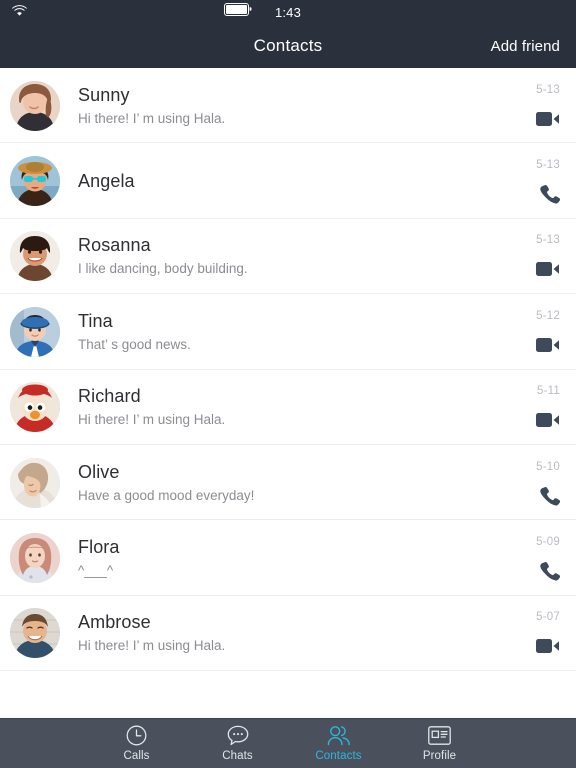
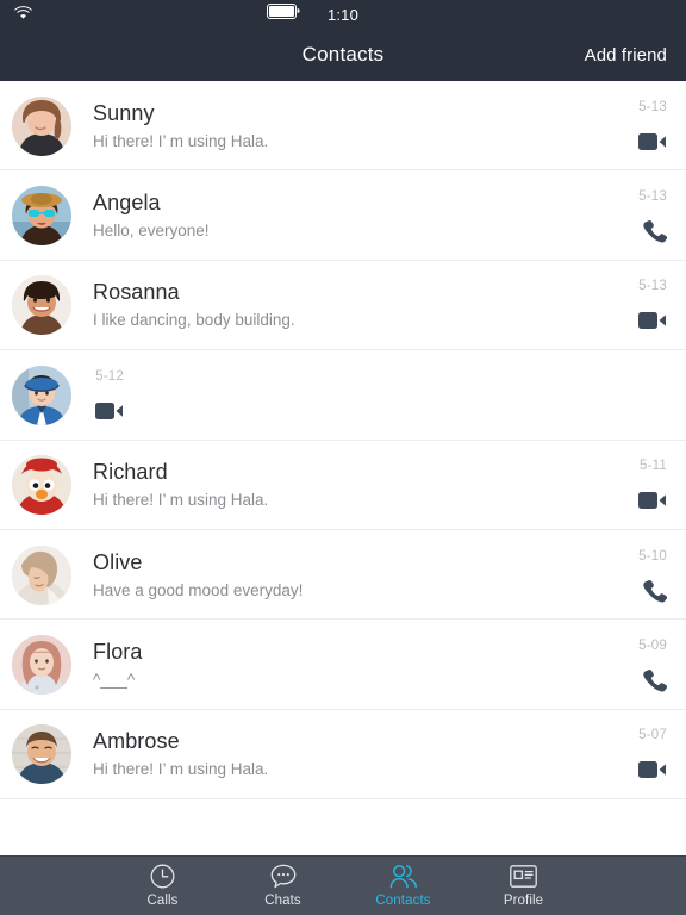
- 1:43
+ 1:10
  Contacts
  Add friend
  Sunny
  Hi there! I’ m using Hala.
  5-13
  Angela
+ Hello, everyone!
  5-13
  Rosanna
  I like dancing, body building.
  5-13
- Tina
- That’ s good news.
  5-12
  Richard
  Hi there! I’ m using Hala.
  5-11
  Olive
  Have a good mood everyday!
  5-10
  Flora
  ^___^
  5-09
  Ambrose
  Hi there! I’ m using Hala.
  5-07
  Calls
  Chats
  Contacts
  Profile
